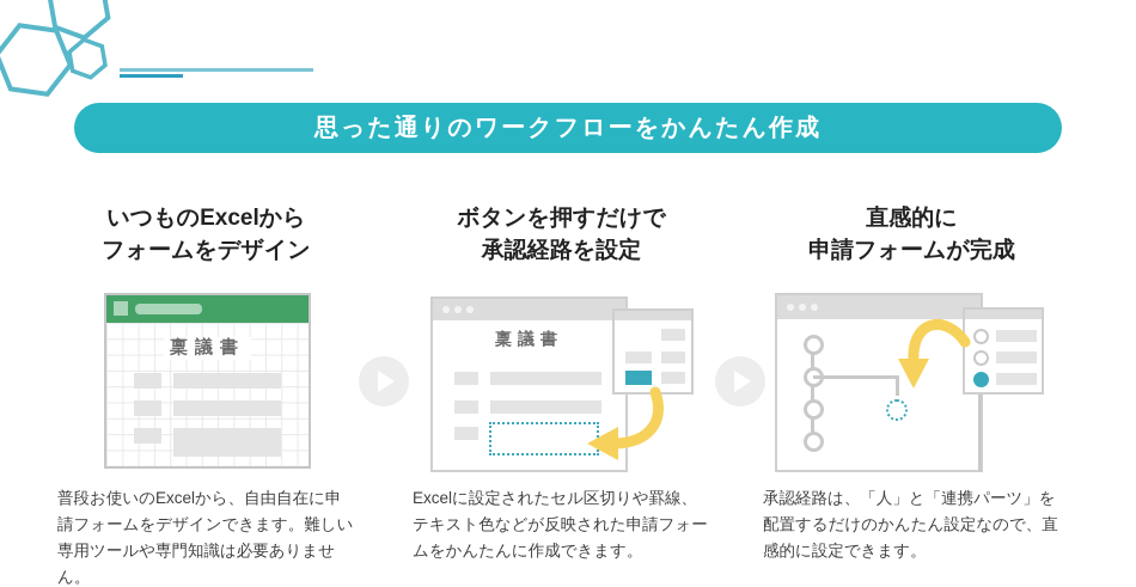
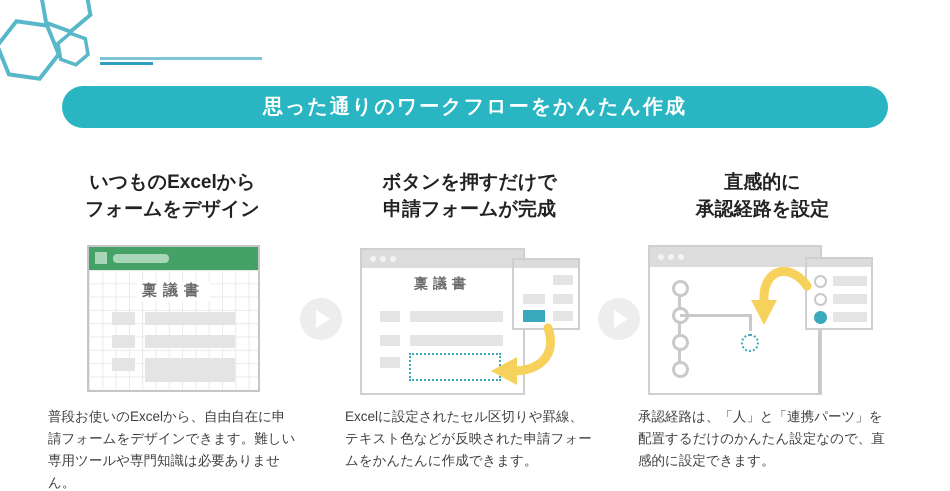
  思った通りのワークフローをかんたん作成
  いつものExcelから
  フォームをデザイン
  稟議書
  普段お使いのExcelから、自由自在に申請フォームをデザインできます。難しい専用ツールや専門知識は必要ありません。
  ボタンを押すだけで
- 承認経路を設定
+ 申請フォームが完成
  稟議書
  Excelに設定されたセル区切りや罫線、テキスト色などが反映された申請フォームをかんたんに作成できます。
  直感的に
- 申請フォームが完成
+ 承認経路を設定
  承認経路は、「人」と「連携パーツ」を配置するだけのかんたん設定なので、直感的に設定できます。
